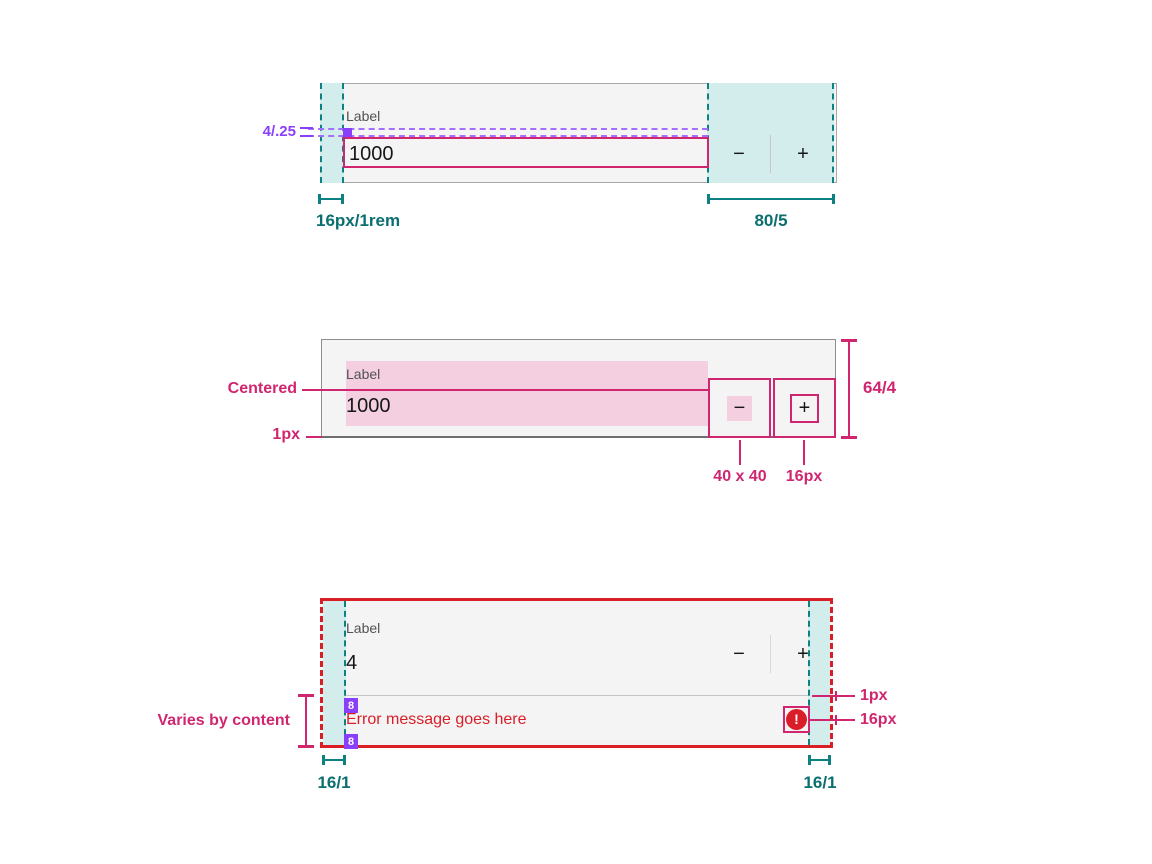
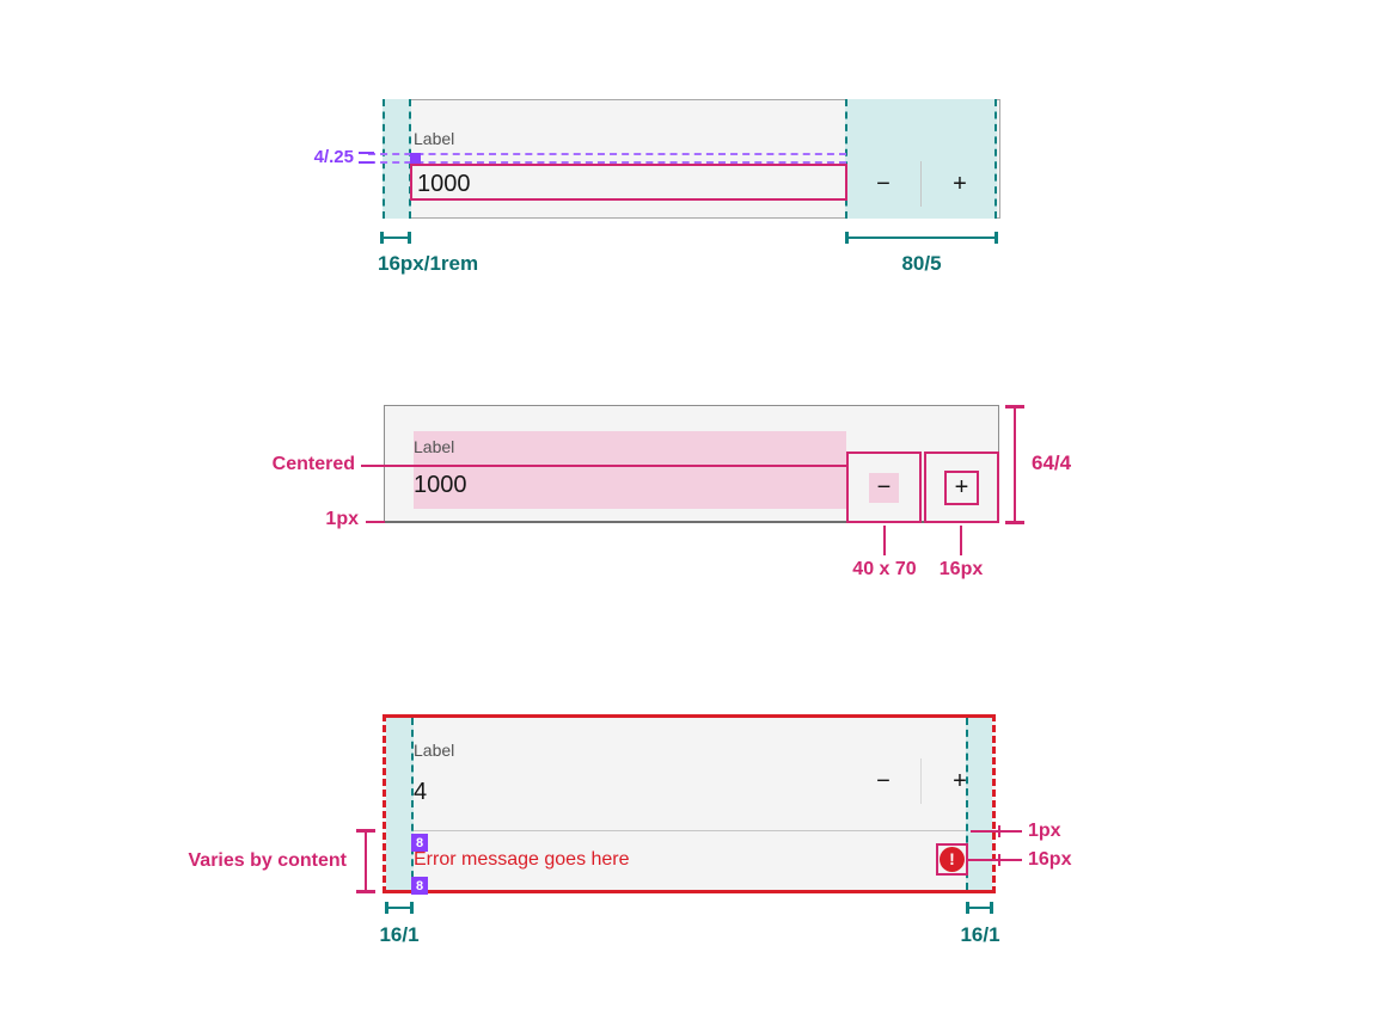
  Label
  4/.25
  1000
  −
  +
  16px/1rem
  80/5
  Label
  1000
  Centered
  1px
  −
  +
  64/4
- 40 x 40
+ 40 x 70
  16px
  Label
  4
  −
  +
  8
  Error message goes here
  8
  !
  1px
  16px
  Varies by content
  16/1
  16/1
